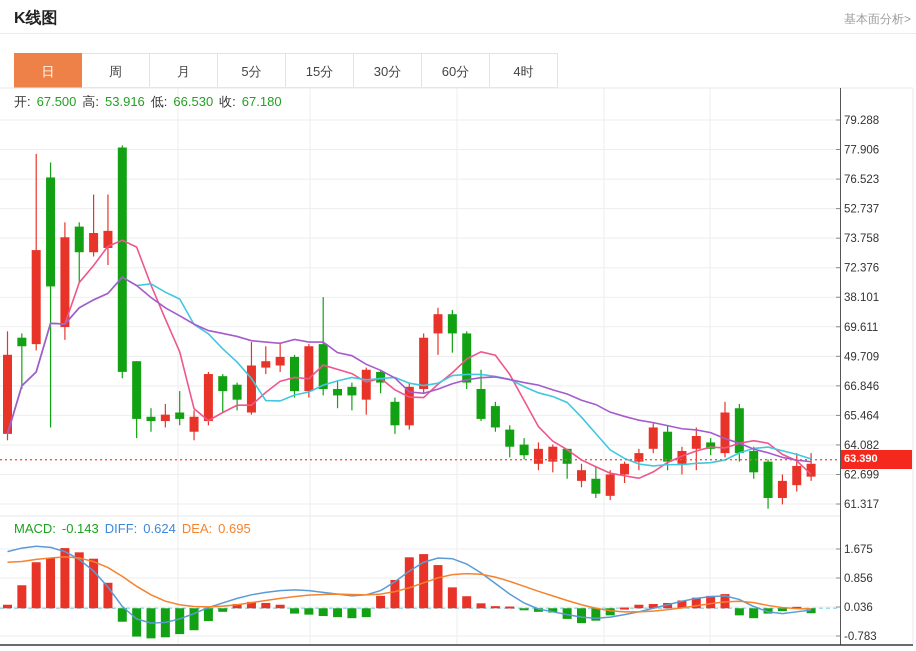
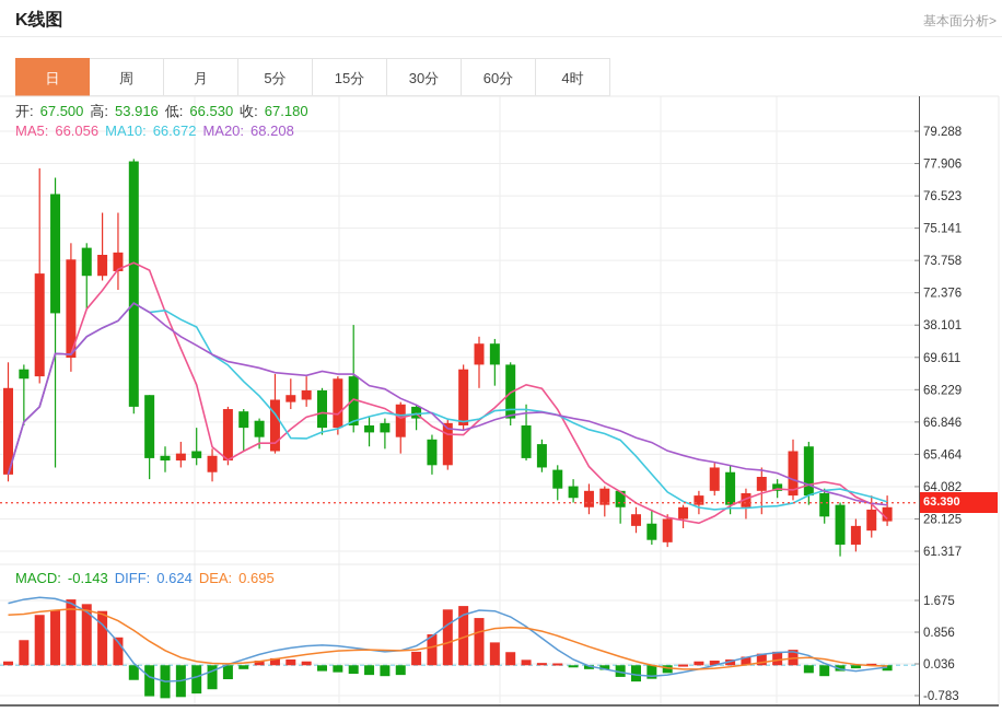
  K线图
  基本面分析>
  日
  周
  月
  5分
  15分
  30分
  60分
  4时
  79.288
  77.906
  76.523
- 52.737
+ 75.141
  73.758
  72.376
  38.101
  69.611
- 49.709
+ 68.229
  66.846
  65.464
  64.082
- 62.699
+ 28.125
  61.317
  1.675
  0.856
  0.036
  -0.783
  开: 67.500 高: 53.916 低: 66.530 收: 67.180
+ MA5: 66.056 MA10: 66.672 MA20: 68.208
  MACD: -0.143 DIFF: 0.624 DEA: 0.695
  63.390
